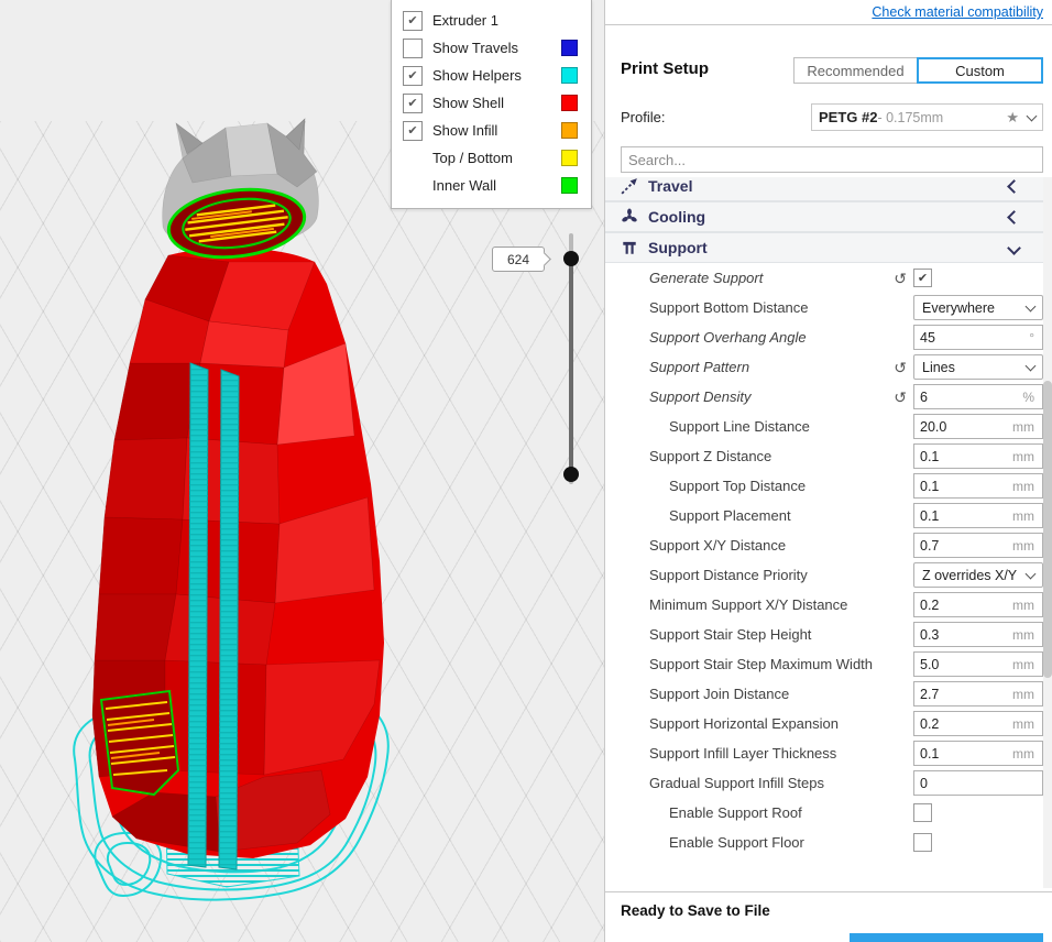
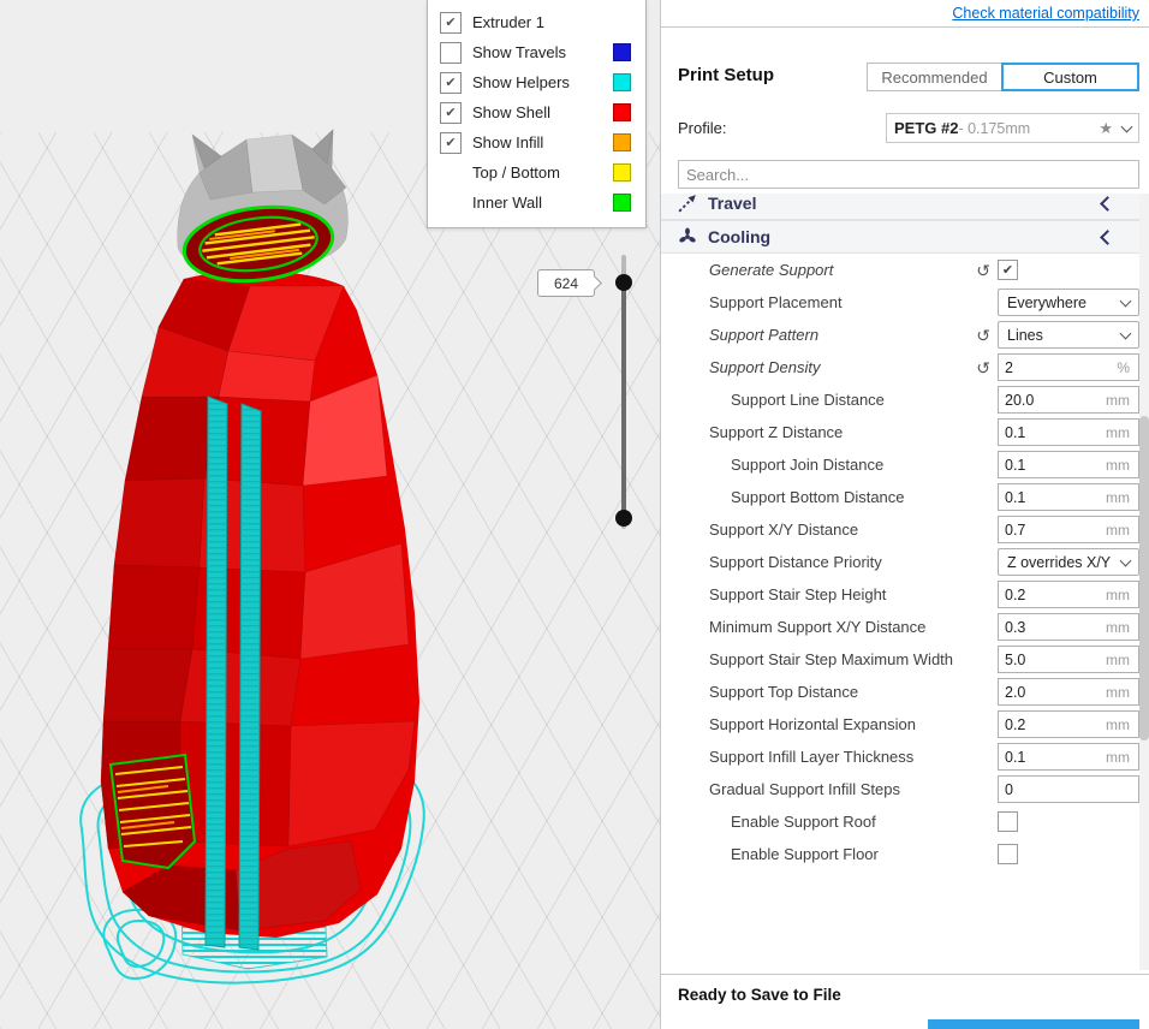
  ✔
  Extruder 1
  Show Travels
  ✔
  Show Helpers
  ✔
  Show Shell
  ✔
  Show Infill
  Top / Bottom
  Inner Wall
  624
  Check material compatibility
  Print Setup
  Recommended
  Custom
  Profile:
  PETG #2
  - 0.175mm
  ★
  Search...
  Travel
  Cooling
- Support
  Generate Support
  ↺
  ✔
- Support Bottom Distance
+ Support Placement
  Everywhere
- Support Overhang Angle
- 45
- °
  Support Pattern
  ↺
  Lines
  Support Density
  ↺
- 6
+ 2
  %
  Support Line Distance
  20.0
  mm
  Support Z Distance
  0.1
  mm
- Support Top Distance
+ Support Join Distance
  0.1
  mm
- Support Placement
+ Support Bottom Distance
  0.1
  mm
  Support X/Y Distance
  0.7
  mm
  Support Distance Priority
  Z overrides X/Y
- Minimum Support X/Y Distance
+ Support Stair Step Height
  0.2
  mm
- Support Stair Step Height
+ Minimum Support X/Y Distance
  0.3
  mm
  Support Stair Step Maximum Width
  5.0
  mm
- Support Join Distance
+ Support Top Distance
- 2.7
+ 2.0
  mm
  Support Horizontal Expansion
  0.2
  mm
  Support Infill Layer Thickness
  0.1
  mm
  Gradual Support Infill Steps
  0
  Enable Support Roof
  Enable Support Floor
  Ready to Save to File
